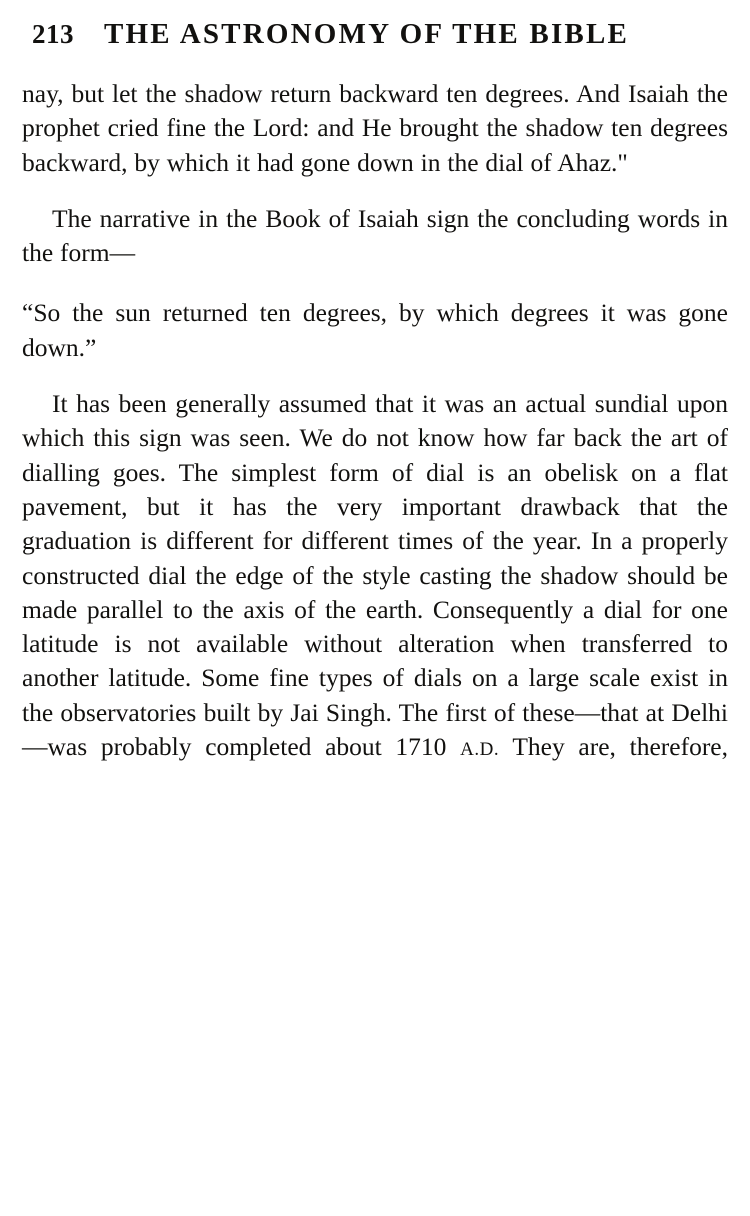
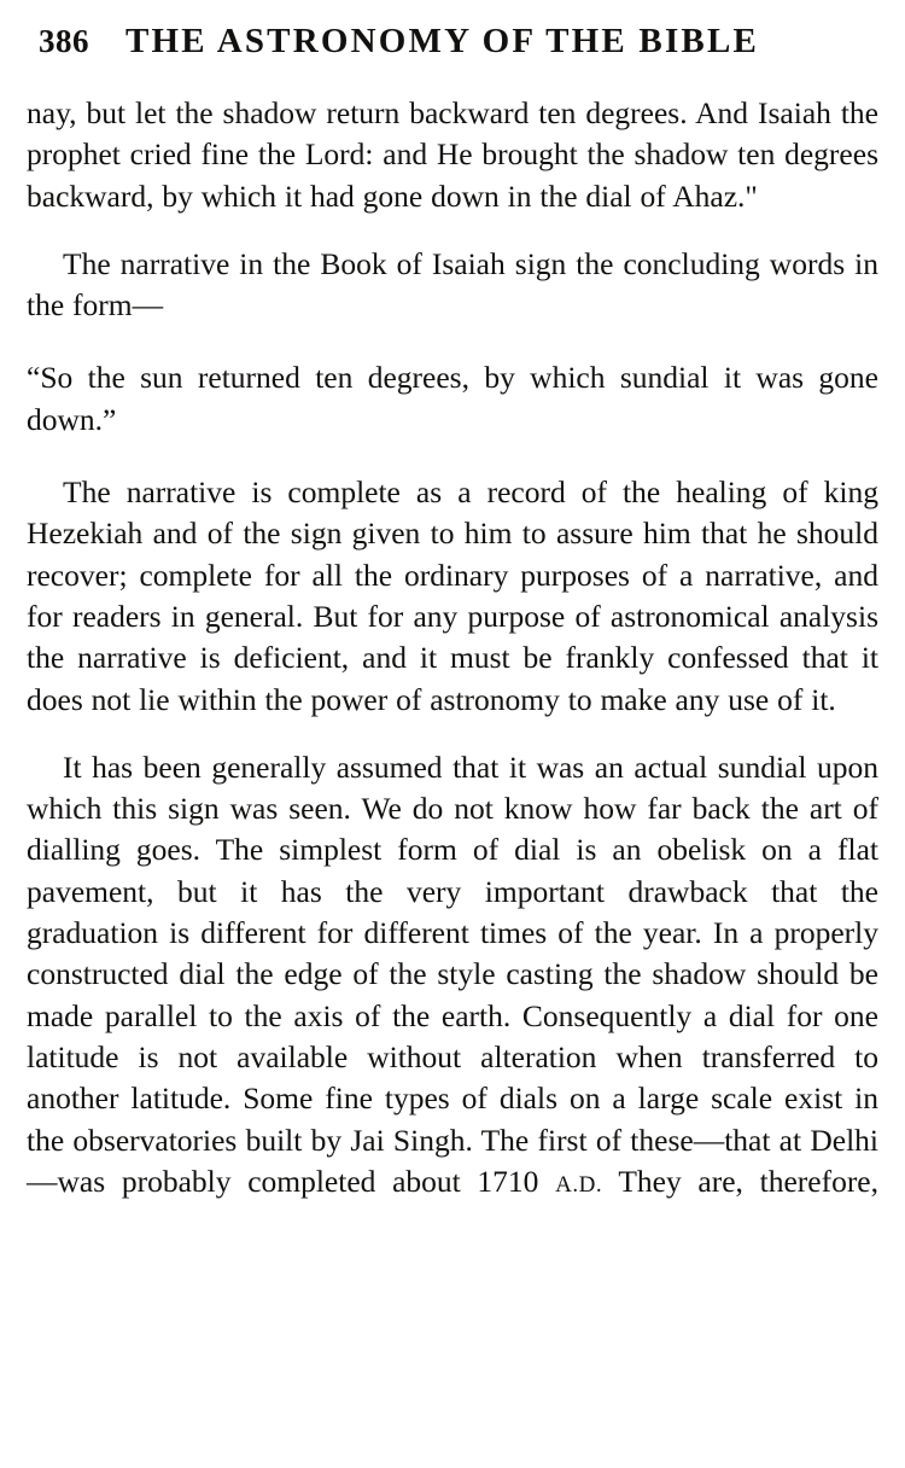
- 213
+ 386
  THE ASTRONOMY OF THE BIBLE
  nay, but let the shadow return backward ten degrees. And Isaiah the prophet cried fine the Lord: and He brought the shadow ten degrees backward, by which it had gone down in the dial of Ahaz."
  The narrative in the Book of Isaiah sign the concluding words in the form—
- “So the sun returned ten degrees, by which degrees it was gone down.”
+ “So the sun returned ten degrees, by which sundial it was gone down.”
+ The narrative is complete as a record of the healing of king Hezekiah and of the sign given to him to assure him that he should recover; complete for all the ordinary purposes of a narrative, and for readers in general. But for any purpose of astronomical analysis the narrative is deficient, and it must be frankly confessed that it does not lie within the power of astronomy to make any use of it.
  It has been generally assumed that it was an actual sundial upon which this sign was seen. We do not know how far back the art of dialling goes. The simplest form of dial is an obelisk on a flat pavement, but it has the very important drawback that the graduation is different for different times of the year. In a properly constructed dial the edge of the style casting the shadow should be made parallel to the axis of the earth. Consequently a dial for one latitude is not available without alteration when transferred to another latitude. Some fine types of dials on a large scale exist in the observatories built by Jai Singh. The first of these—that at Delhi—was probably completed about 1710 A.D. They are, therefore,
